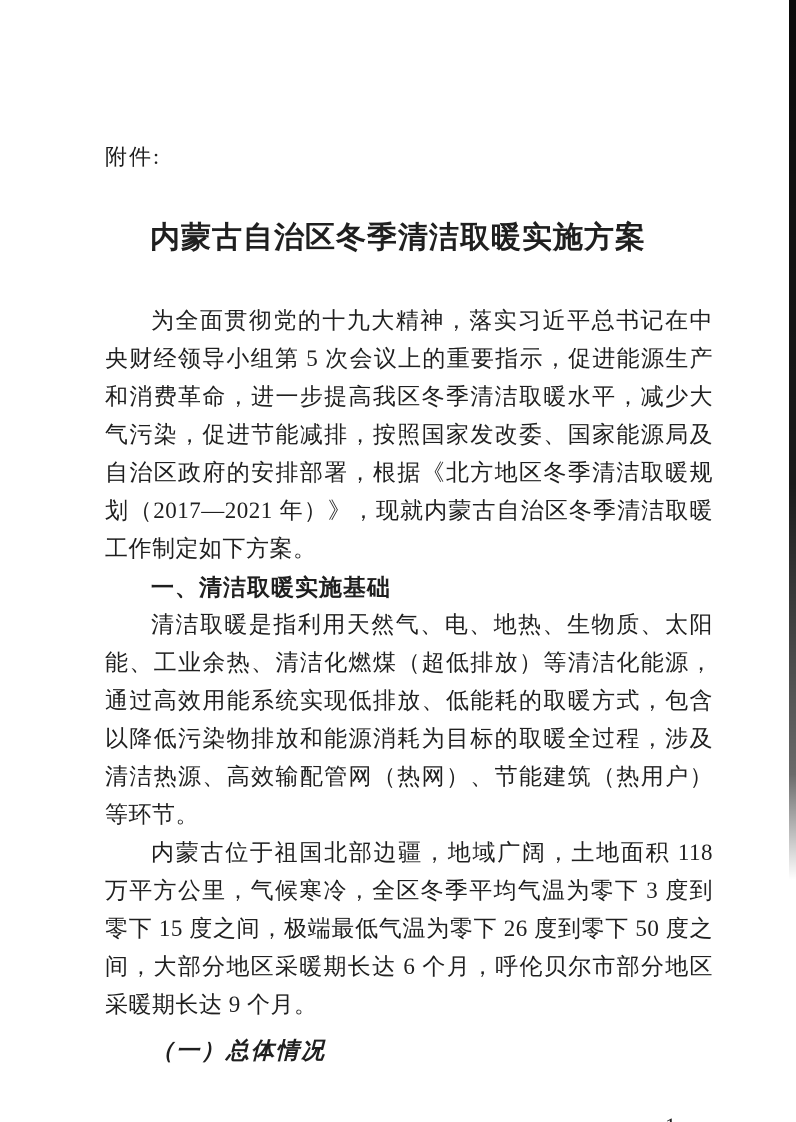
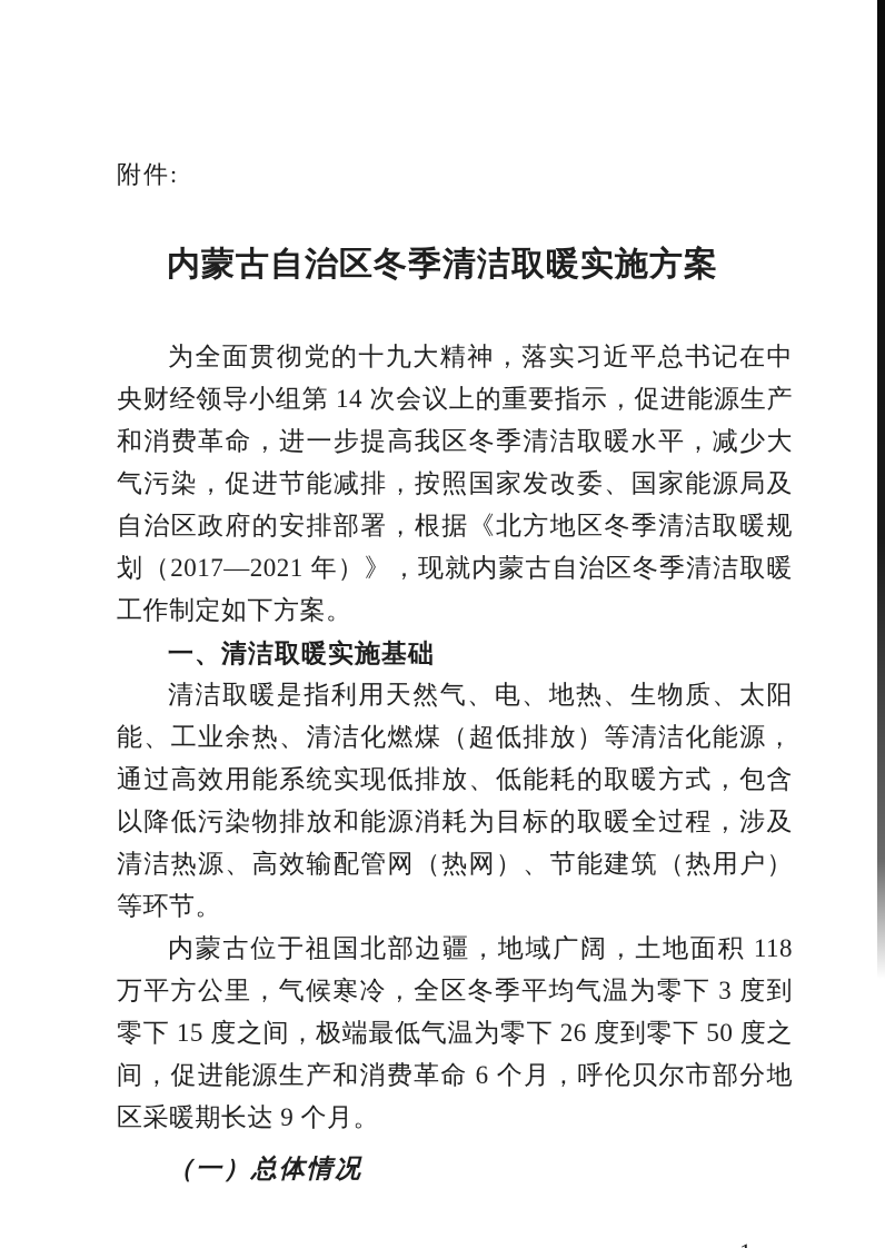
  附件:
  内蒙古自治区冬季清洁取暖实施方案
- 为全面贯彻党的十九大精神，落实习近平总书记在中央财经领导小组第 5 次会议上的重要指示，促进能源生产和消费革命，进一步提高我区冬季清洁取暖水平，减少大气污染，促进节能减排，按照国家发改委、国家能源局及自治区政府的安排部署，根据《北方地区冬季清洁取暖规划（2017—2021 年）》，现就内蒙古自治区冬季清洁取暖工作制定如下方案。
+ 为全面贯彻党的十九大精神，落实习近平总书记在中央财经领导小组第 14 次会议上的重要指示，促进能源生产和消费革命，进一步提高我区冬季清洁取暖水平，减少大气污染，促进节能减排，按照国家发改委、国家能源局及自治区政府的安排部署，根据《北方地区冬季清洁取暖规划（2017—2021 年）》，现就内蒙古自治区冬季清洁取暖工作制定如下方案。
  一、清洁取暖实施基础
  清洁取暖是指利用天然气、电、地热、生物质、太阳能、工业余热、清洁化燃煤（超低排放）等清洁化能源，通过高效用能系统实现低排放、低能耗的取暖方式，包含以降低污染物排放和能源消耗为目标的取暖全过程，涉及清洁热源、高效输配管网（热网）、节能建筑（热用户）等环节。
- 内蒙古位于祖国北部边疆，地域广阔，土地面积 118 万平方公里，气候寒冷，全区冬季平均气温为零下 3 度到零下 15 度之间，极端最低气温为零下 26 度到零下 50 度之间，大部分地区采暖期长达 6 个月，呼伦贝尔市部分地区采暖期长达 9 个月。
+ 内蒙古位于祖国北部边疆，地域广阔，土地面积 118 万平方公里，气候寒冷，全区冬季平均气温为零下 3 度到零下 15 度之间，极端最低气温为零下 26 度到零下 50 度之间，促进能源生产和消费革命 6 个月，呼伦贝尔市部分地区采暖期长达 9 个月。
  （一）总体情况
